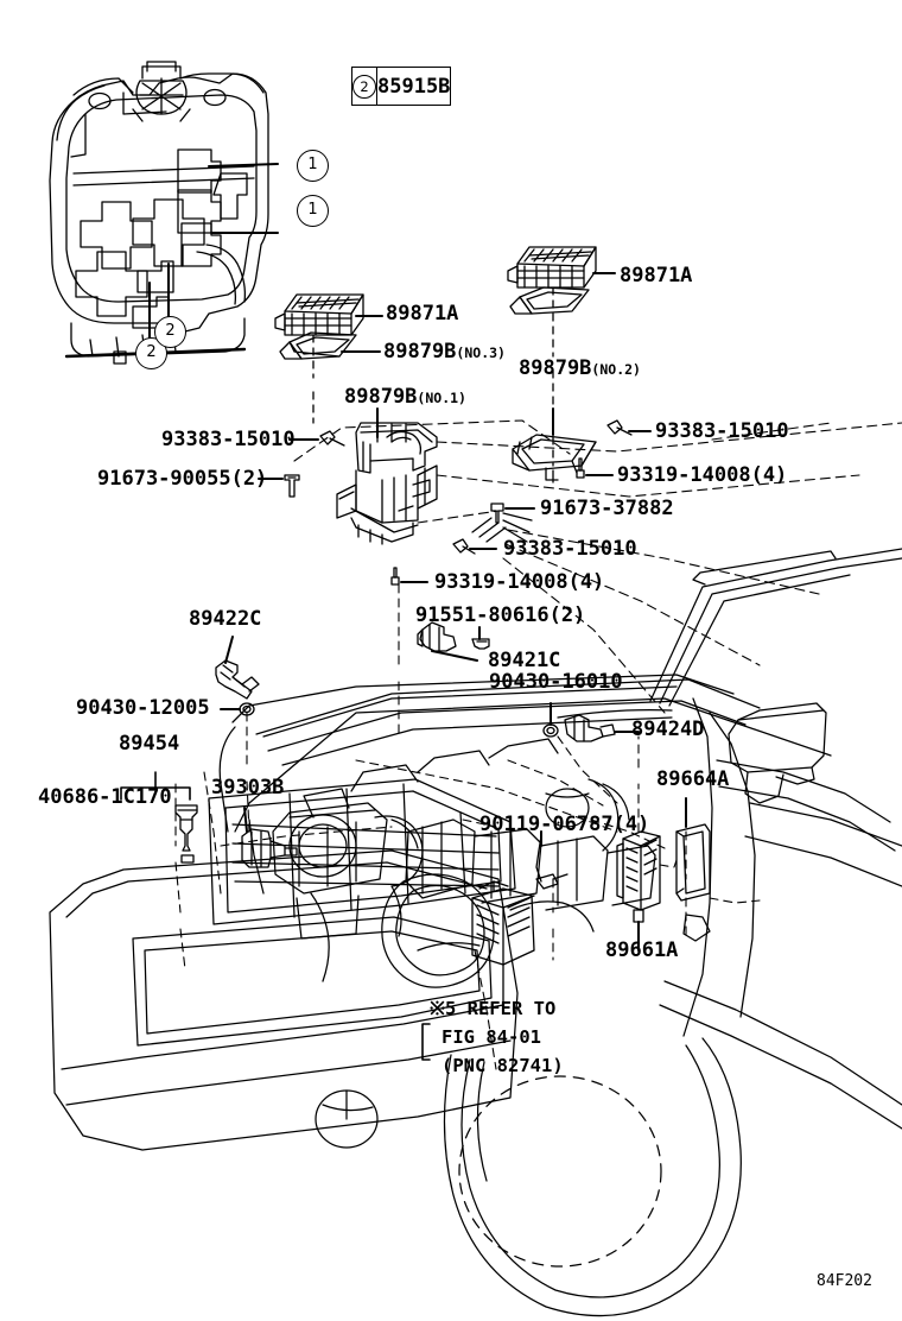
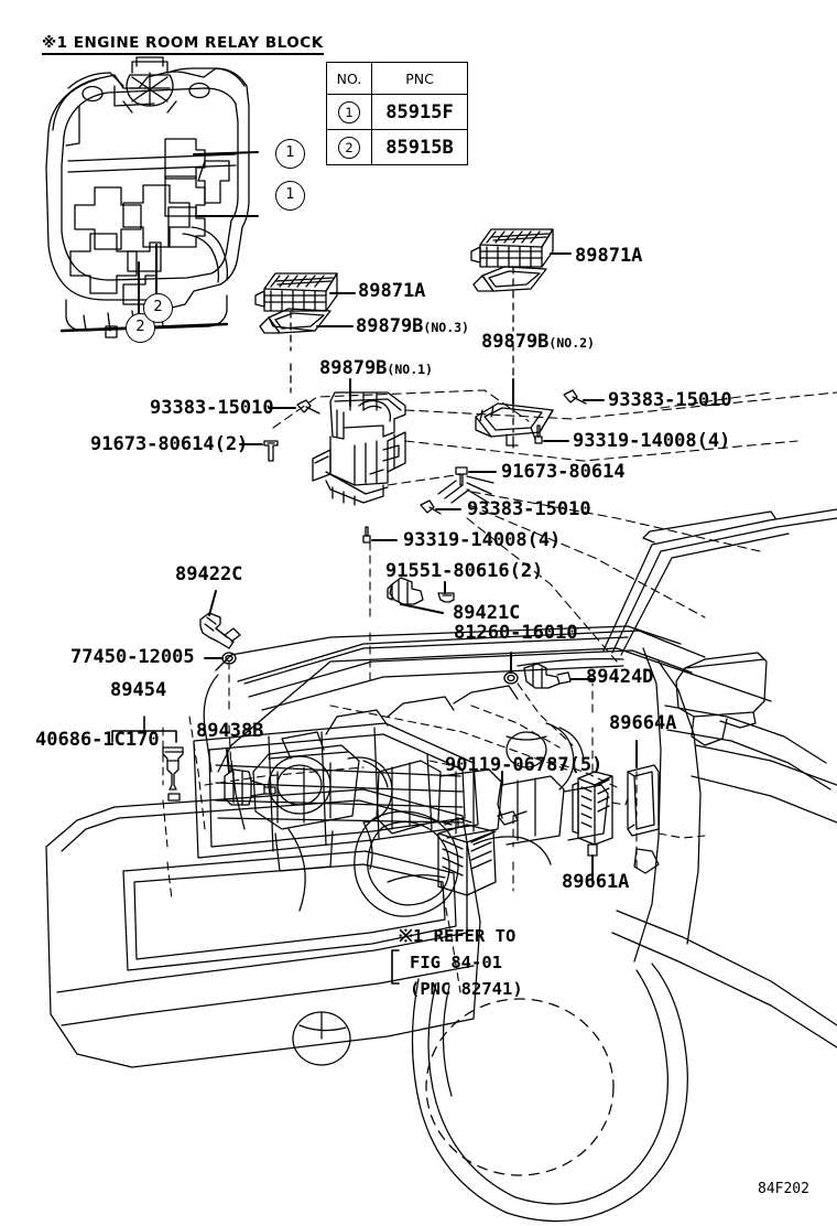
+ ※1 ENGINE ROOM RELAY BLOCK
+ NO.	PNC
+ 1	85915F
  2	85915B
  1
  1
  2
  2
  89871A
  89871A
  89879B(NO.3)
  89879B(NO.2)
  89879B(NO.1)
  93383-15010
  93383-15010
  93383-15010
- 91673-90055(2)
+ 91673-80614(2)
- 91673-37882
+ 91673-80614
  93319-14008(4)
  93319-14008(4)
  91551-80616(2)
  89421C
- 90430-16010
+ 81260-16010
  89422C
- 90430-12005
+ 77450-12005
  89424D
  89454
  40686-1C170
- 39303B
+ 89438B
  89664A
  89661A
- 90119-06787(4)
+ 90119-06787(5)
- ※5 REFER TO
+ ※1 REFER TO
  FIG 84-01
  (PNC 82741)
  84F202
